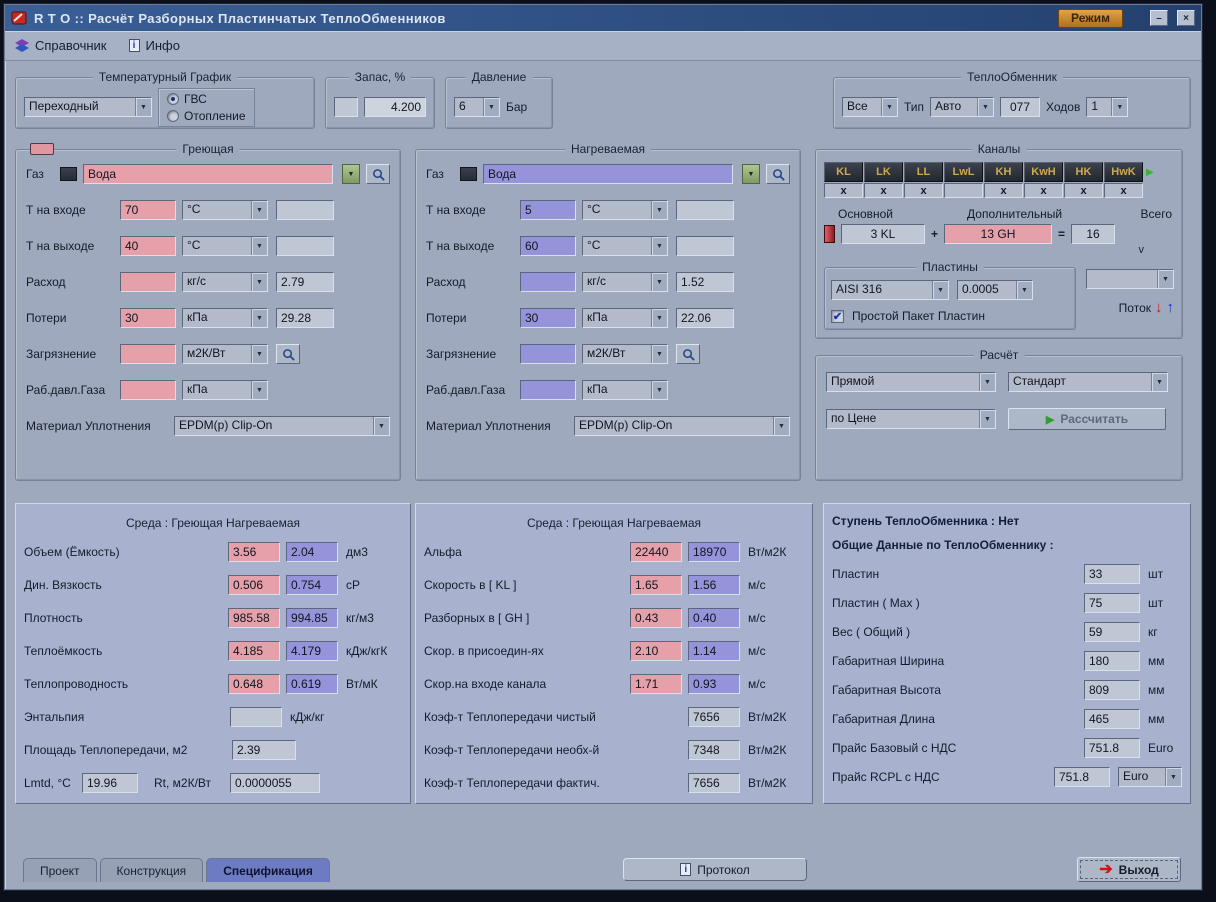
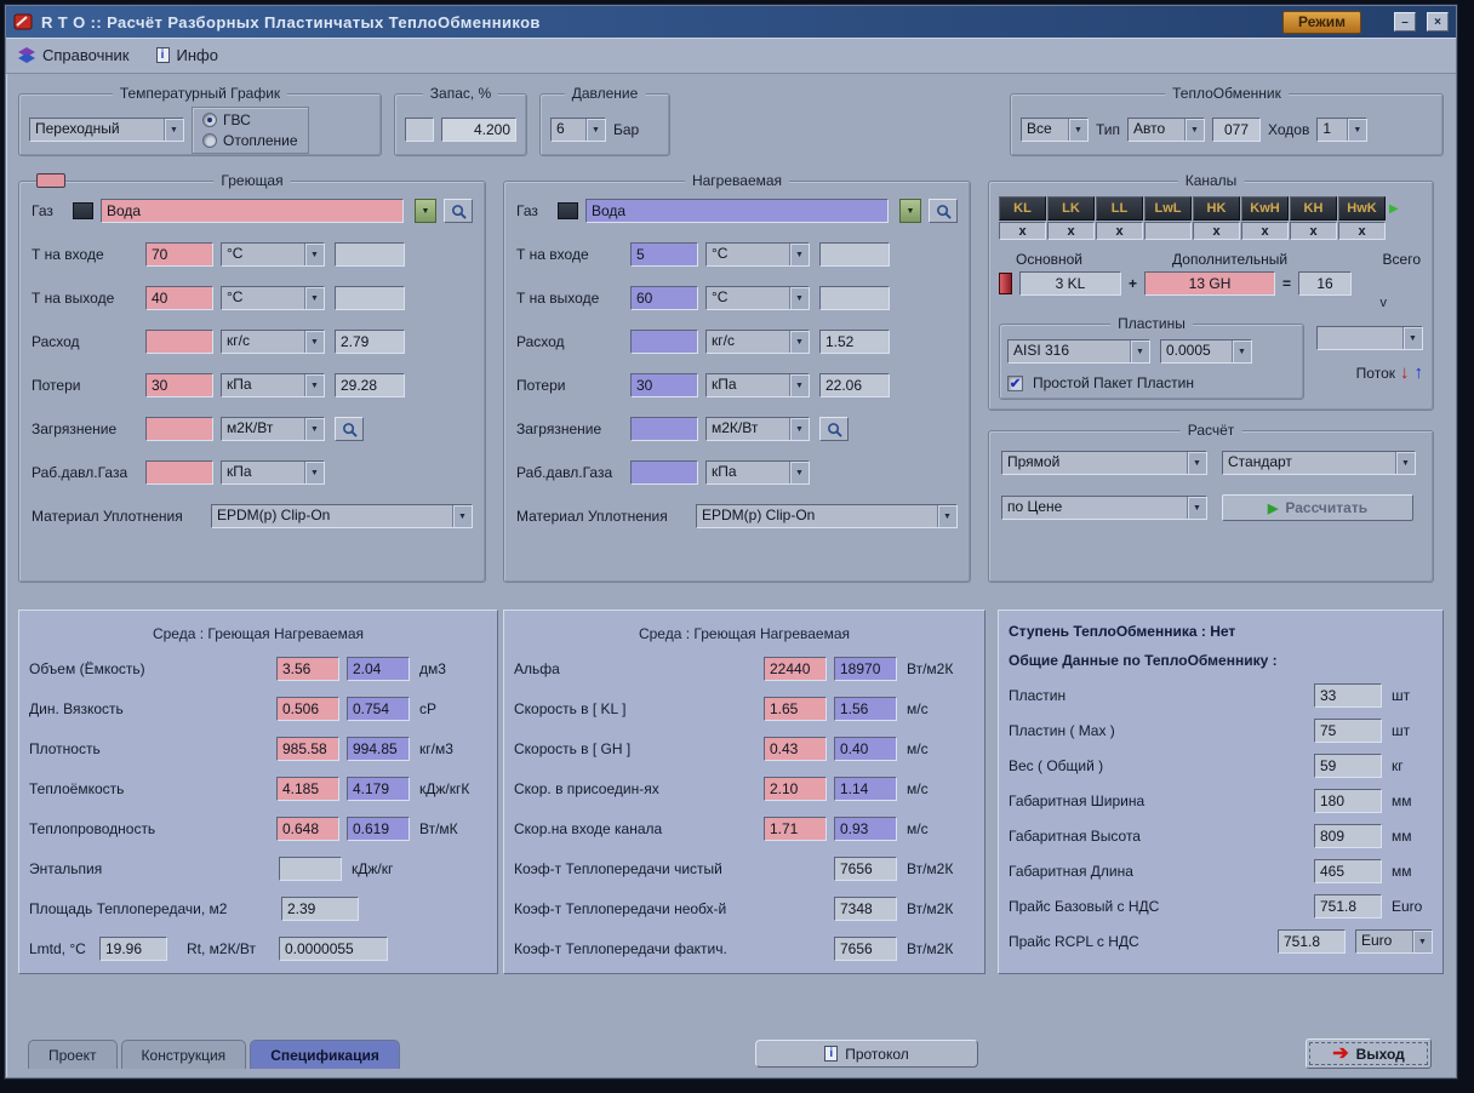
  R T O :: Расчёт Разборных Пластинчатых ТеплоОбменников
  Режим
  –
  ×
  Справочник
  i
  Инфо
  Температурный График
  Переходный
  ГВС
  Отопление
  Запас, %
  4.200
  Давление
  6
  Бар
  ТеплоОбменник
  Все
  Тип
  Авто
  077
  Ходов
  1
  Греющая
  Газ
  Вода
  Т на входе
  70
  °C
  Т на выходе
  40
  °C
  Расход
  кг/с
  2.79
  Потери
  30
  кПа
  29.28
  Загрязнение
  м2К/Вт
  Раб.давл.Газа
  кПа
  Материал Уплотнения
  EPDM(p) Clip-On
  Нагреваемая
  Газ
  Вода
  Т на входе
  5
  °C
  Т на выходе
  60
  °C
  Расход
  кг/с
  1.52
  Потери
  30
  кПа
  22.06
  Загрязнение
  м2К/Вт
  Раб.давл.Газа
  кПа
  Материал Уплотнения
  EPDM(p) Clip-On
  Каналы
  KL
  LK
  LL
  LwL
- KH
+ HK
  KwH
- HK
+ KH
  HwK
  ▶
  x
  x
  x
  x
  x
  x
  x
  Основной
  Дополнительный
  Всего
  3 KL
  +
  13 GH
  =
  16
  v
  Пластины
  AISI 316
  0.0005
  ✔
  Простой Пакет Пластин
  Поток
  ↓
  ↑
  Расчёт
  Прямой
  Стандарт
  по Цене
  ▶
  Рассчитать
  Среда : Греющая Нагреваемая
  Объем (Ёмкость)
  3.56
  2.04
  дм3
  Дин. Вязкость
  0.506
  0.754
  сР
  Плотность
  985.58
  994.85
  кг/м3
  Теплоёмкость
  4.185
  4.179
  кДж/кгК
  Теплопроводность
  0.648
  0.619
  Вт/мК
  Энтальпия
  кДж/кг
  Площадь Теплопередачи, м2
  2.39
  Lmtd, °C
  19.96
  Rt, м2К/Вт
  0.0000055
  Среда : Греющая Нагреваемая
  Альфа
  22440
  18970
  Вт/м2К
  Скорость в [ KL ]
  1.65
  1.56
  м/с
- Разборных в [ GH ]
+ Скорость в [ GH ]
  0.43
  0.40
  м/с
  Скор. в присоедин-ях
  2.10
  1.14
  м/с
  Скор.на входе канала
  1.71
  0.93
  м/с
  Коэф-т Теплопередачи чистый
  7656
  Вт/м2К
  Коэф-т Теплопередачи необх-й
  7348
  Вт/м2К
  Коэф-т Теплопередачи фактич.
  7656
  Вт/м2К
  Ступень ТеплоОбменника : Нет
  Общие Данные по ТеплоОбменнику :
  Пластин
  33
  шт
  Пластин ( Max )
  75
  шт
  Вес ( Общий )
  59
  кг
  Габаритная Ширина
  180
  мм
  Габаритная Высота
  809
  мм
  Габаритная Длина
  465
  мм
  Прайс Базовый с НДС
  751.8
  Euro
  Прайс RCPL с НДС
  751.8
  Euro
  Проект
  Конструкция
  Спецификация
  i
  Протокол
  ➔
  Выход
